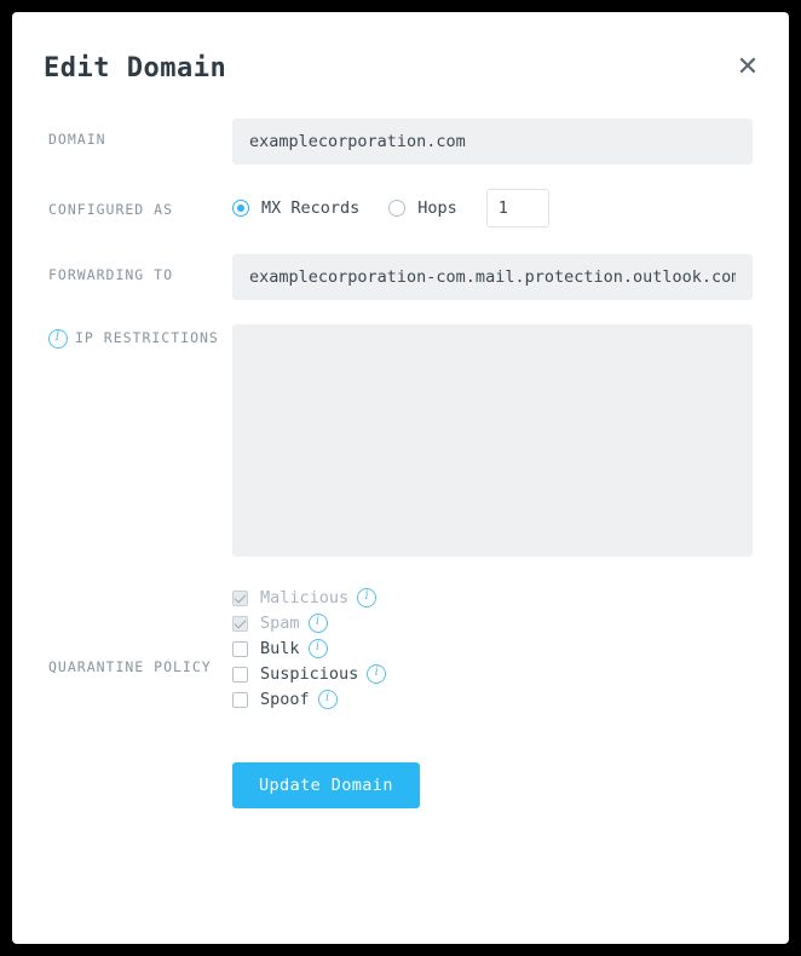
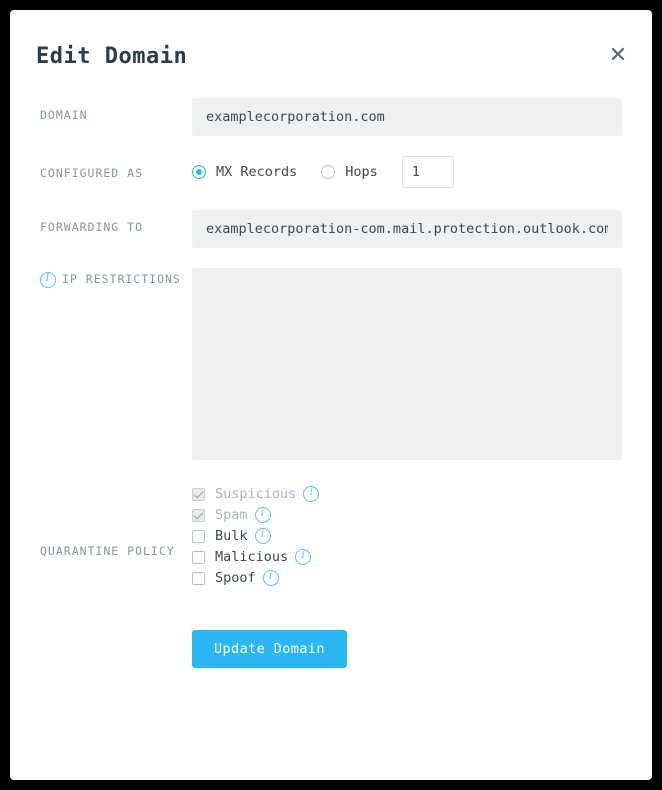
  Edit Domain
  ✕
  DOMAIN
  examplecorporation.com
  CONFIGURED AS
  MX Records
  Hops
  1
  FORWARDING TO
  examplecorporation-com.mail.protection.outlook.co
  I
  IP RESTRICTIONS
  QUARANTINE POLICY
- Malicious
+ Suspicious
  i
  Spam
  i
  Bulk
  i
- Suspicious
+ Malicious
  i
  Spoof
  i
  Update Domain
